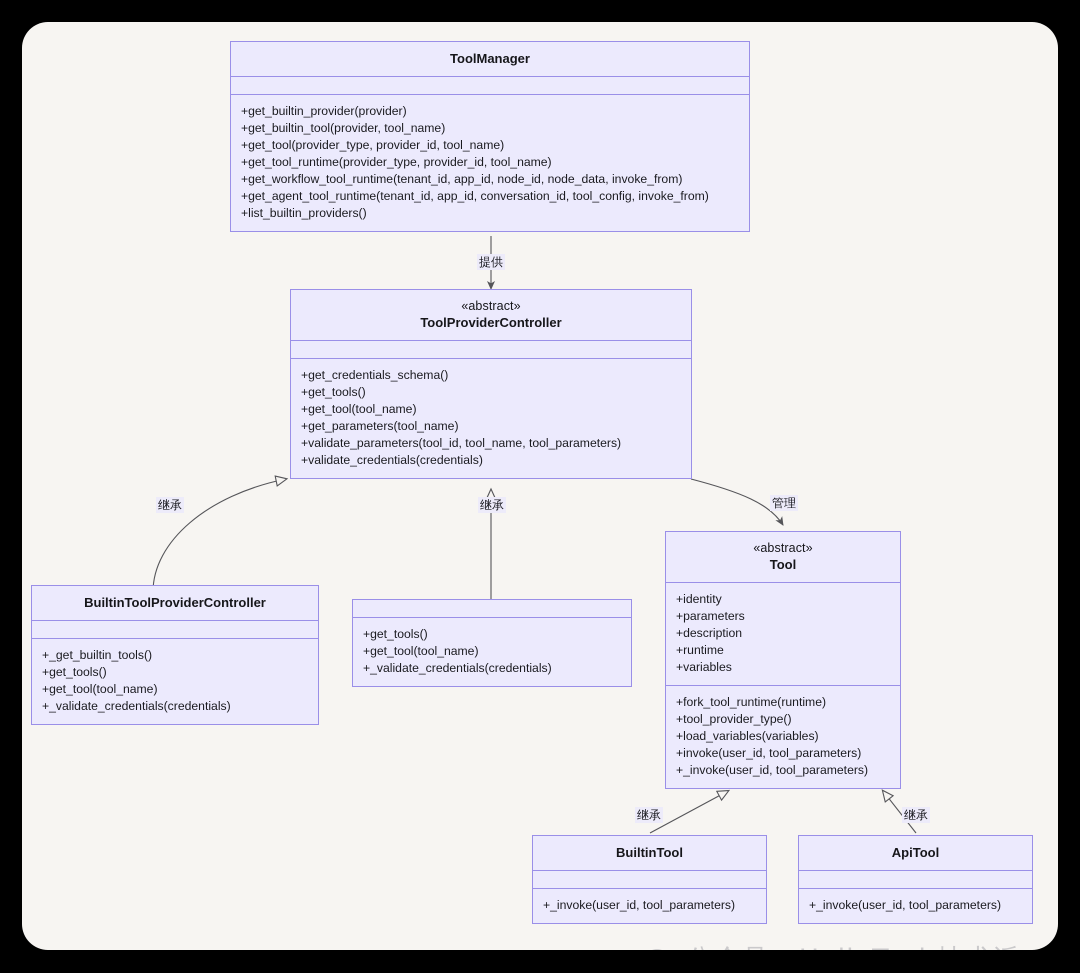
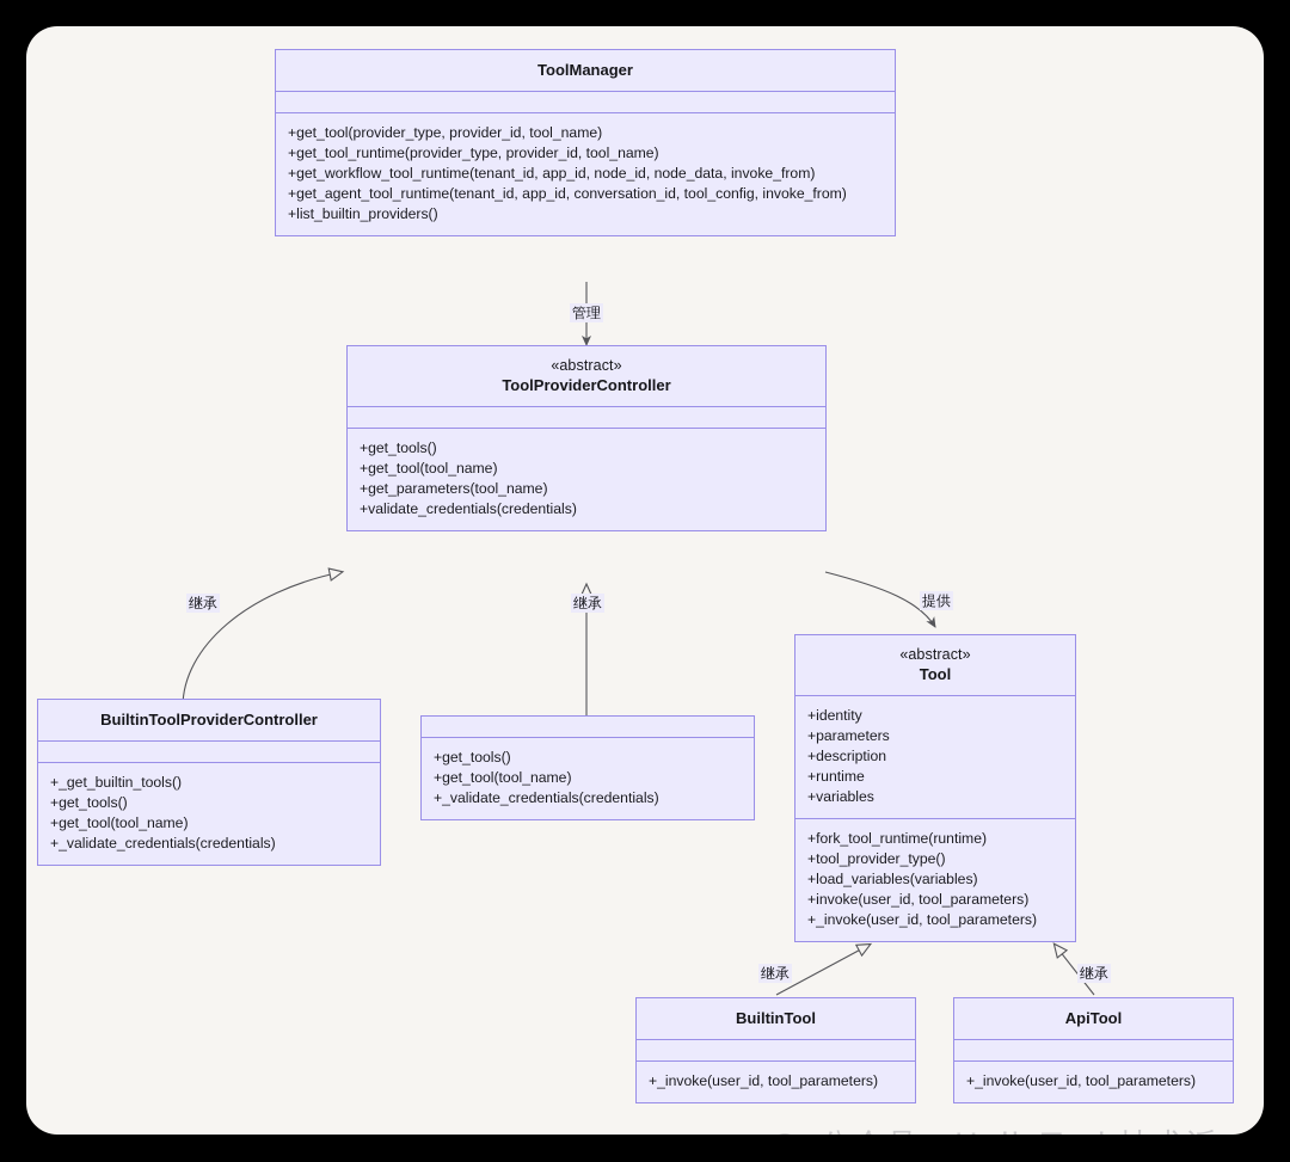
  ToolManager
- +get_builtin_provider(provider)
- +get_builtin_tool(provider, tool_name)
  +get_tool(provider_type, provider_id, tool_name)
  +get_tool_runtime(provider_type, provider_id, tool_name)
  +get_workflow_tool_runtime(tenant_id, app_id, node_id, node_data, invoke_from)
  +get_agent_tool_runtime(tenant_id, app_id, conversation_id, tool_config, invoke_from)
  +list_builtin_providers()
  «abstract»
  ToolProviderController
- +get_credentials_schema()
  +get_tools()
  +get_tool(tool_name)
  +get_parameters(tool_name)
- +validate_parameters(tool_id, tool_name, tool_parameters)
  +validate_credentials(credentials)
  BuiltinToolProviderController
  +_get_builtin_tools()
  +get_tools()
  +get_tool(tool_name)
  +_validate_credentials(credentials)
  +get_tools()
  +get_tool(tool_name)
  +_validate_credentials(credentials)
  «abstract»
  Tool
  +identity
  +parameters
  +description
  +runtime
  +variables
  +fork_tool_runtime(runtime)
  +tool_provider_type()
  +load_variables(variables)
  +invoke(user_id, tool_parameters)
  +_invoke(user_id, tool_parameters)
  BuiltinTool
  +_invoke(user_id, tool_parameters)
  ApiTool
  +_invoke(user_id, tool_parameters)
- 提供
+ 管理
  继承
  继承
- 管理
+ 提供
  继承
  继承
